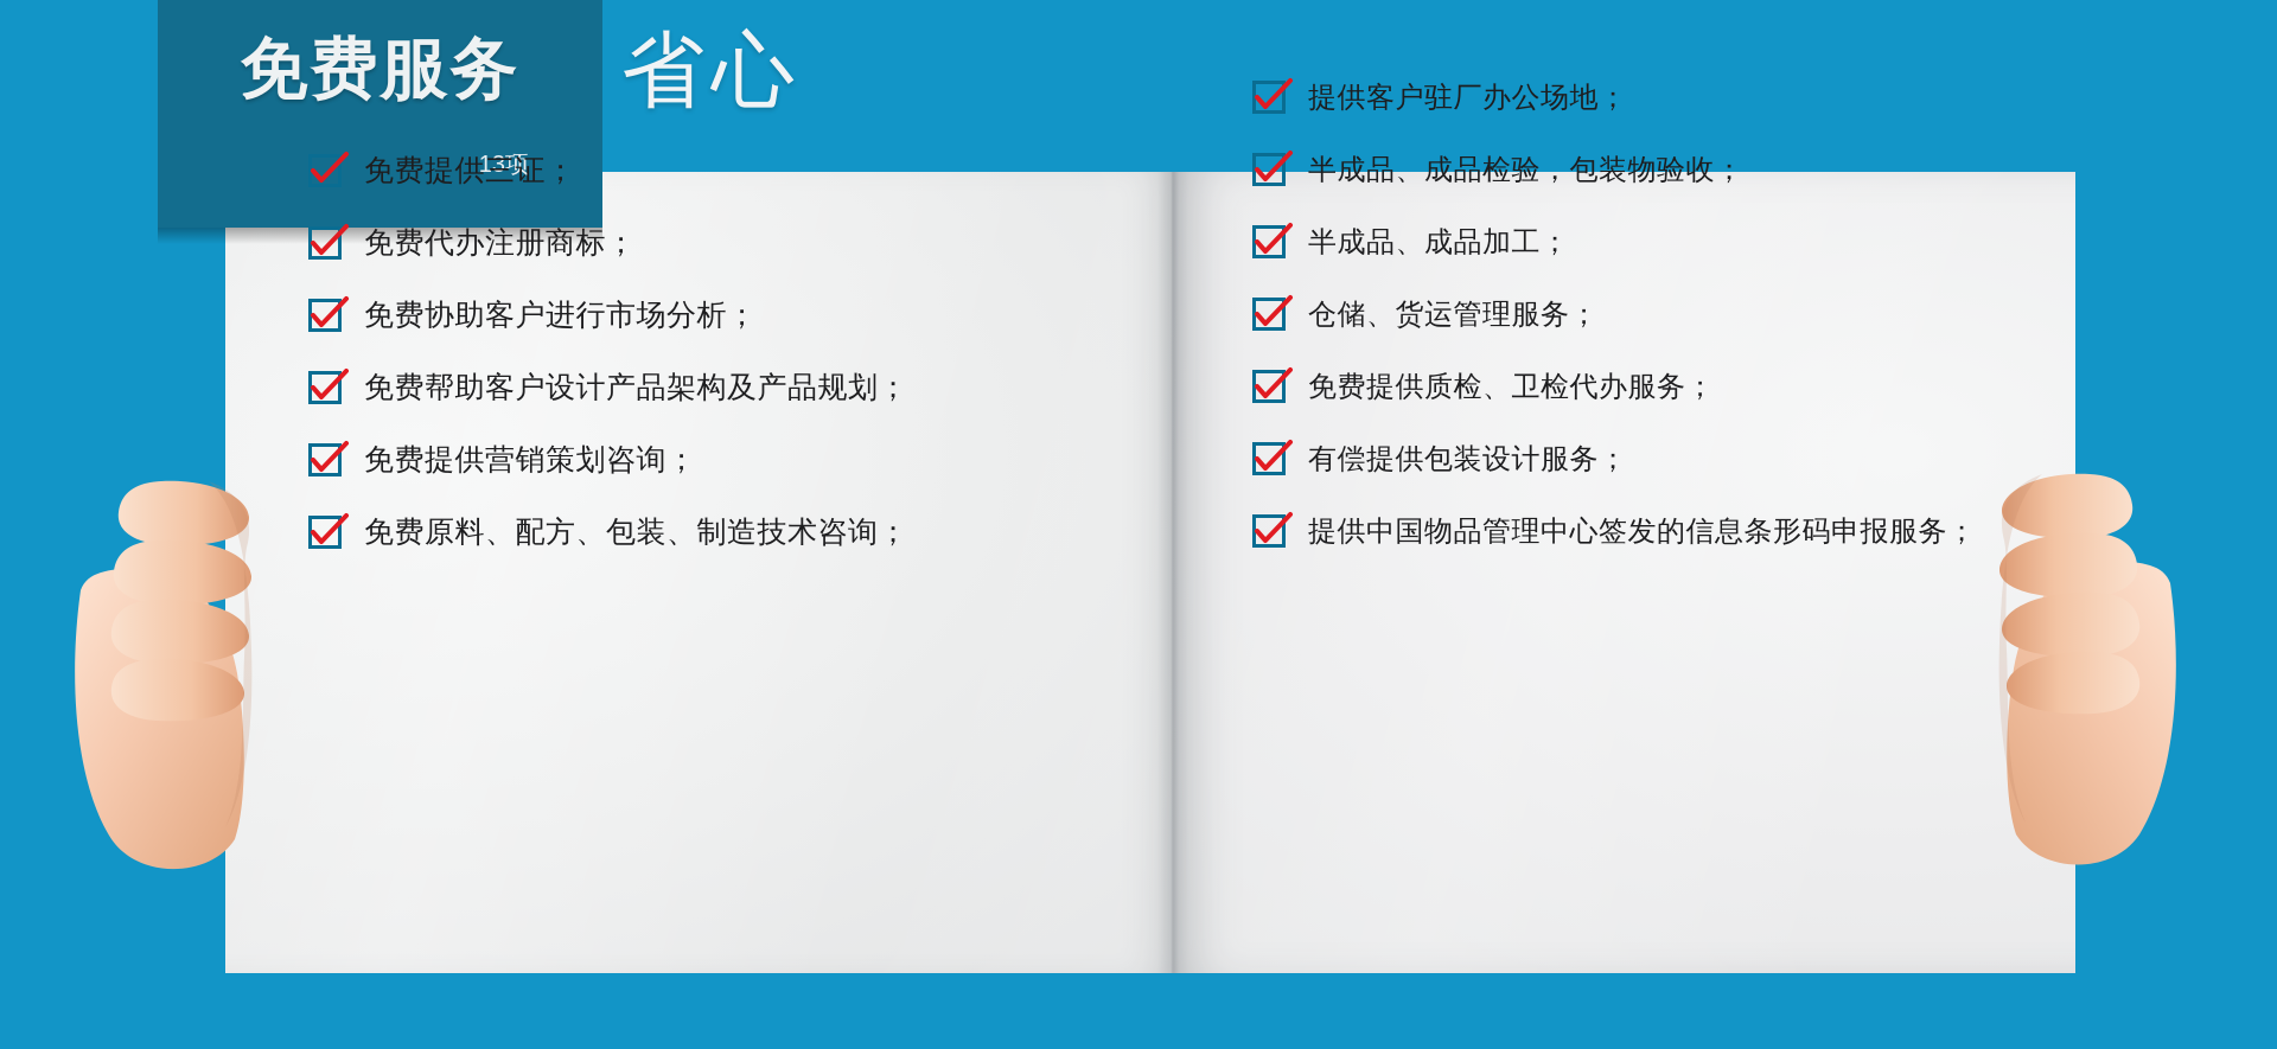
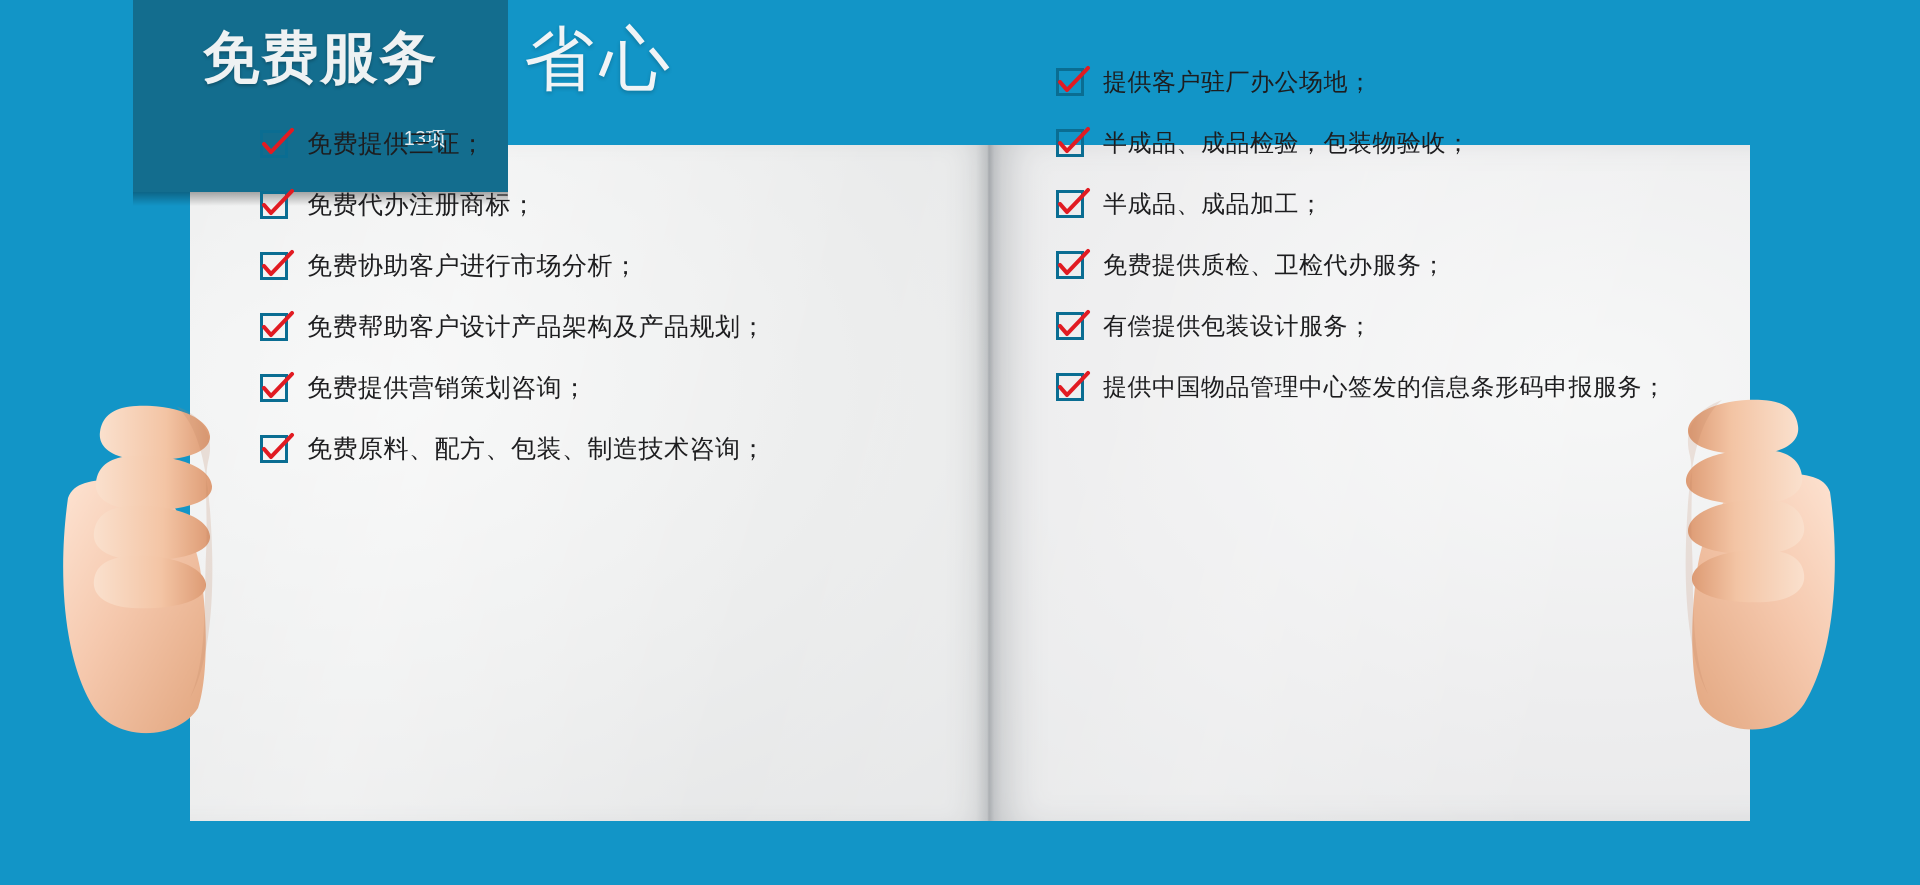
  免费服务
  13项
  省心
  免费提供三证；
  免费代办注册商标；
  免费协助客户进行市场分析；
  免费帮助客户设计产品架构及产品规划；
  免费提供营销策划咨询；
  免费原料、配方、包装、制造技术咨询；
  提供客户驻厂办公场地；
  半成品、成品检验，包装物验收；
  半成品、成品加工；
- 仓储、货运管理服务；
  免费提供质检、卫检代办服务；
  有偿提供包装设计服务；
  提供中国物品管理中心签发的信息条形码申报服务；
